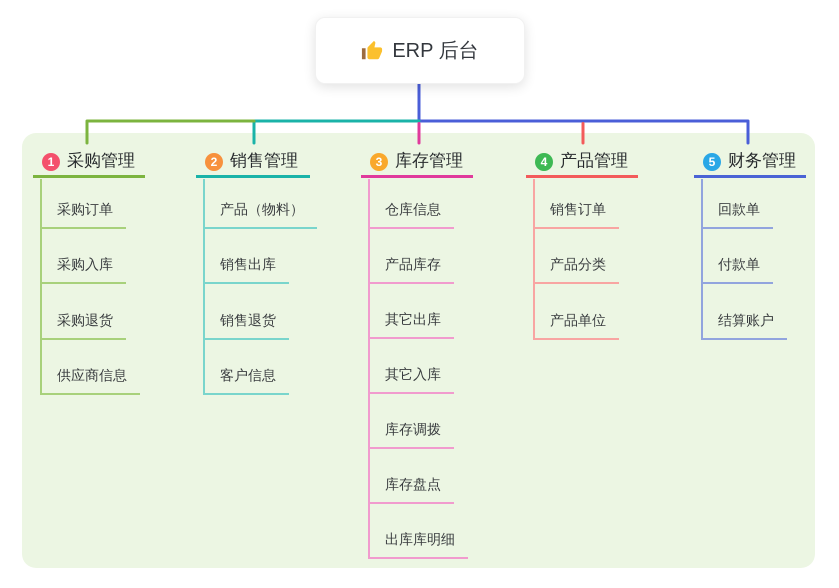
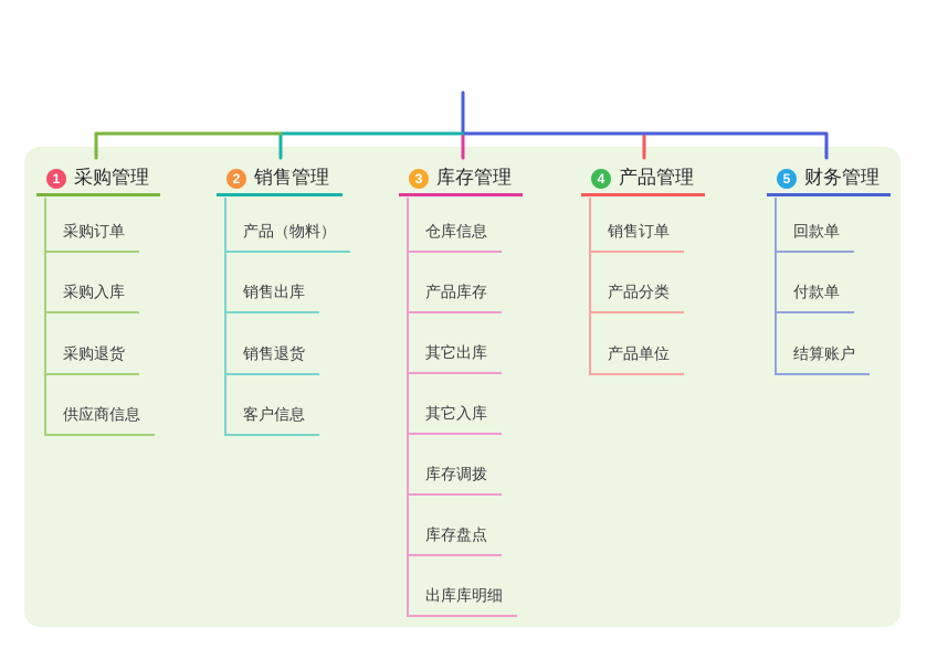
- ERP 后台
  1
  采购管理
  采购订单
  采购入库
  采购退货
  供应商信息
  2
  销售管理
  产品（物料）
  销售出库
  销售退货
  客户信息
  3
  库存管理
  仓库信息
  产品库存
  其它出库
  其它入库
  库存调拨
  库存盘点
  出库库明细
  4
  产品管理
  销售订单
  产品分类
  产品单位
  5
  财务管理
  回款单
  付款单
  结算账户
